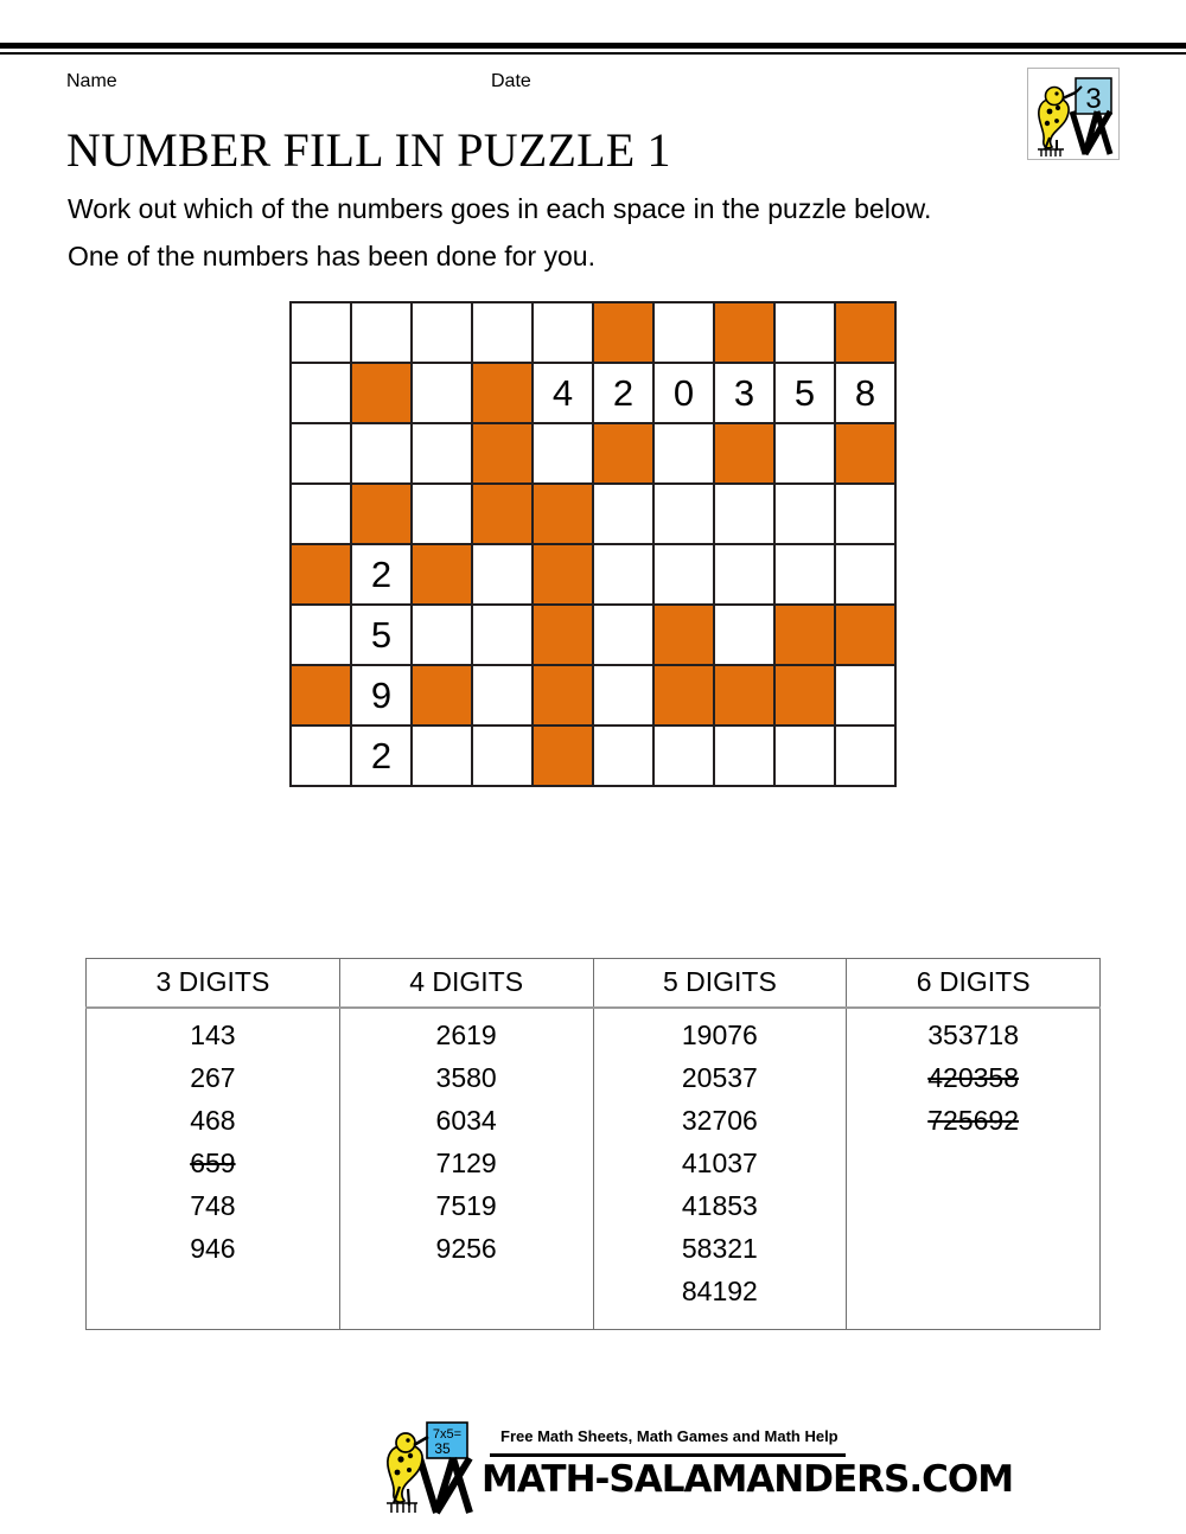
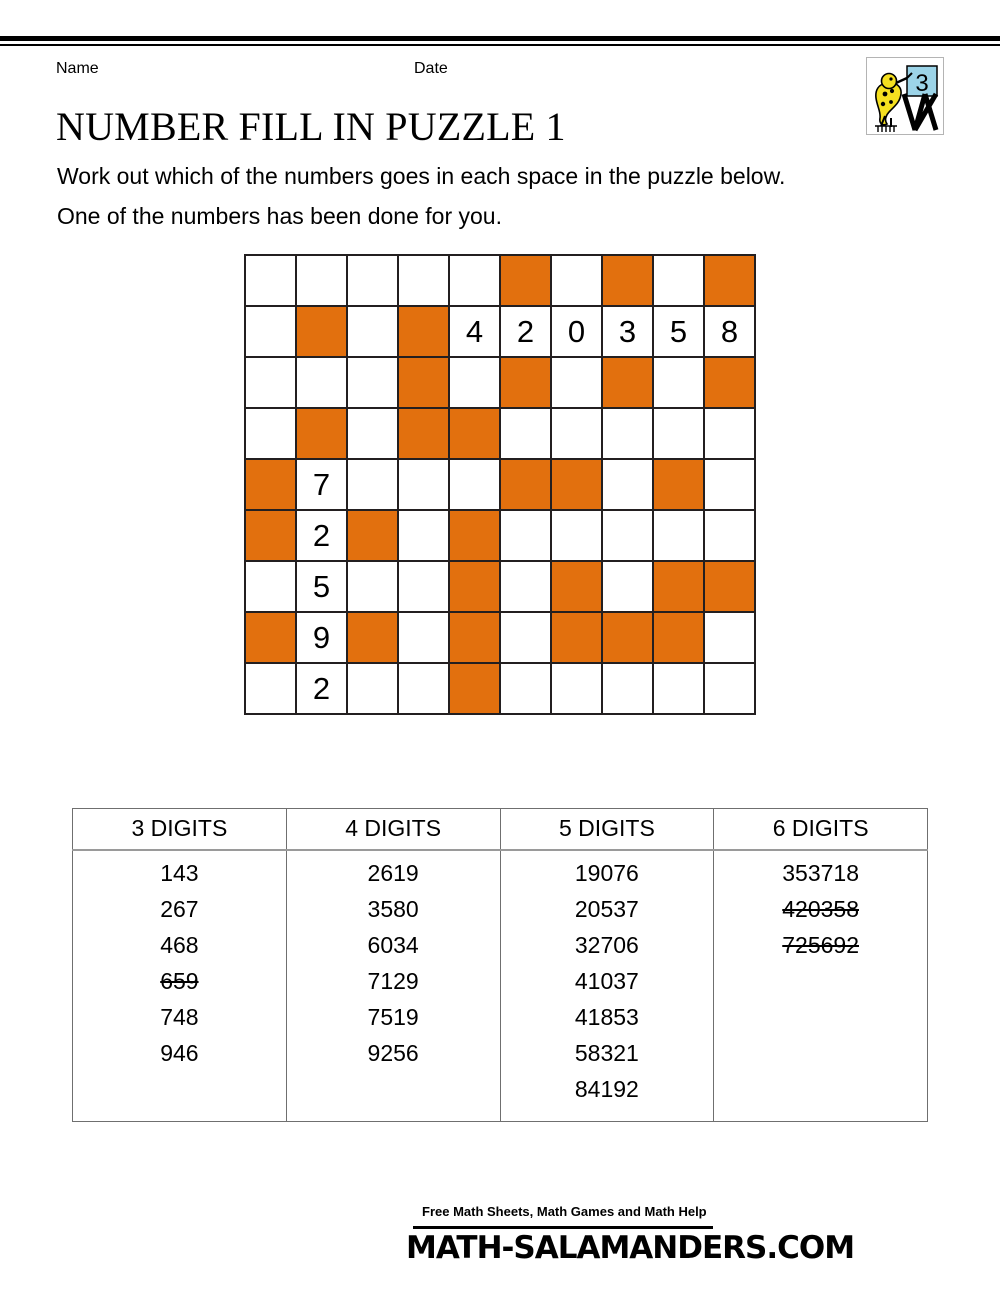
  Name
  Date
  3
  NUMBER FILL IN PUZZLE 1
  Work out which of the numbers goes in each space in the puzzle below.
  One of the numbers has been done for you.
  				4	2	0	3	5	8
+ 	7
  	2
  	5
  	9
  	2
  3 DIGITS	4 DIGITS	5 DIGITS	6 DIGITS
  143267468659748946	261935806034712975199256	19076205373270641037418535832184192	353718420358725692
- 7x5=
- 35
  Free Math Sheets, Math Games and Math Help
  MATH-SALAMANDERS.COM
